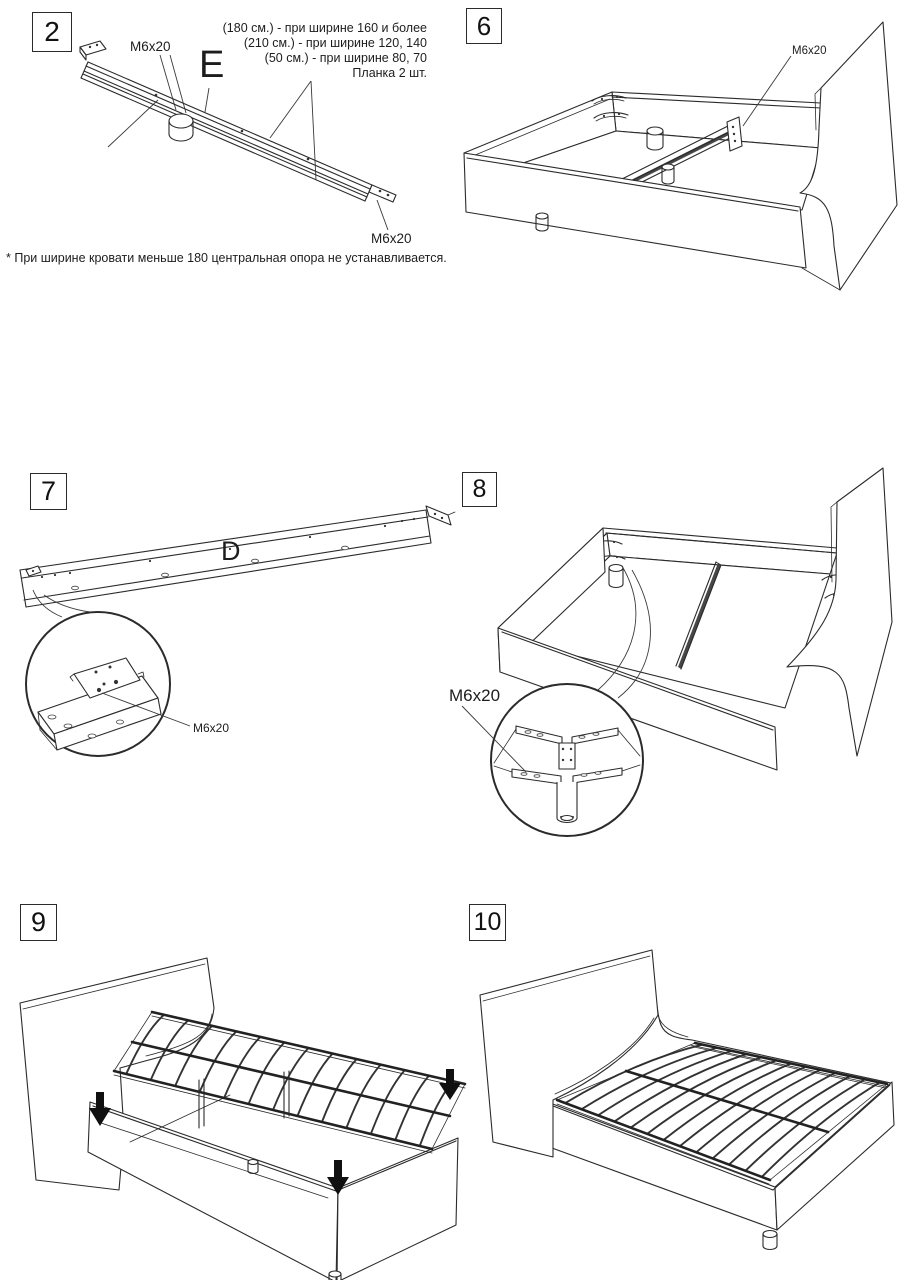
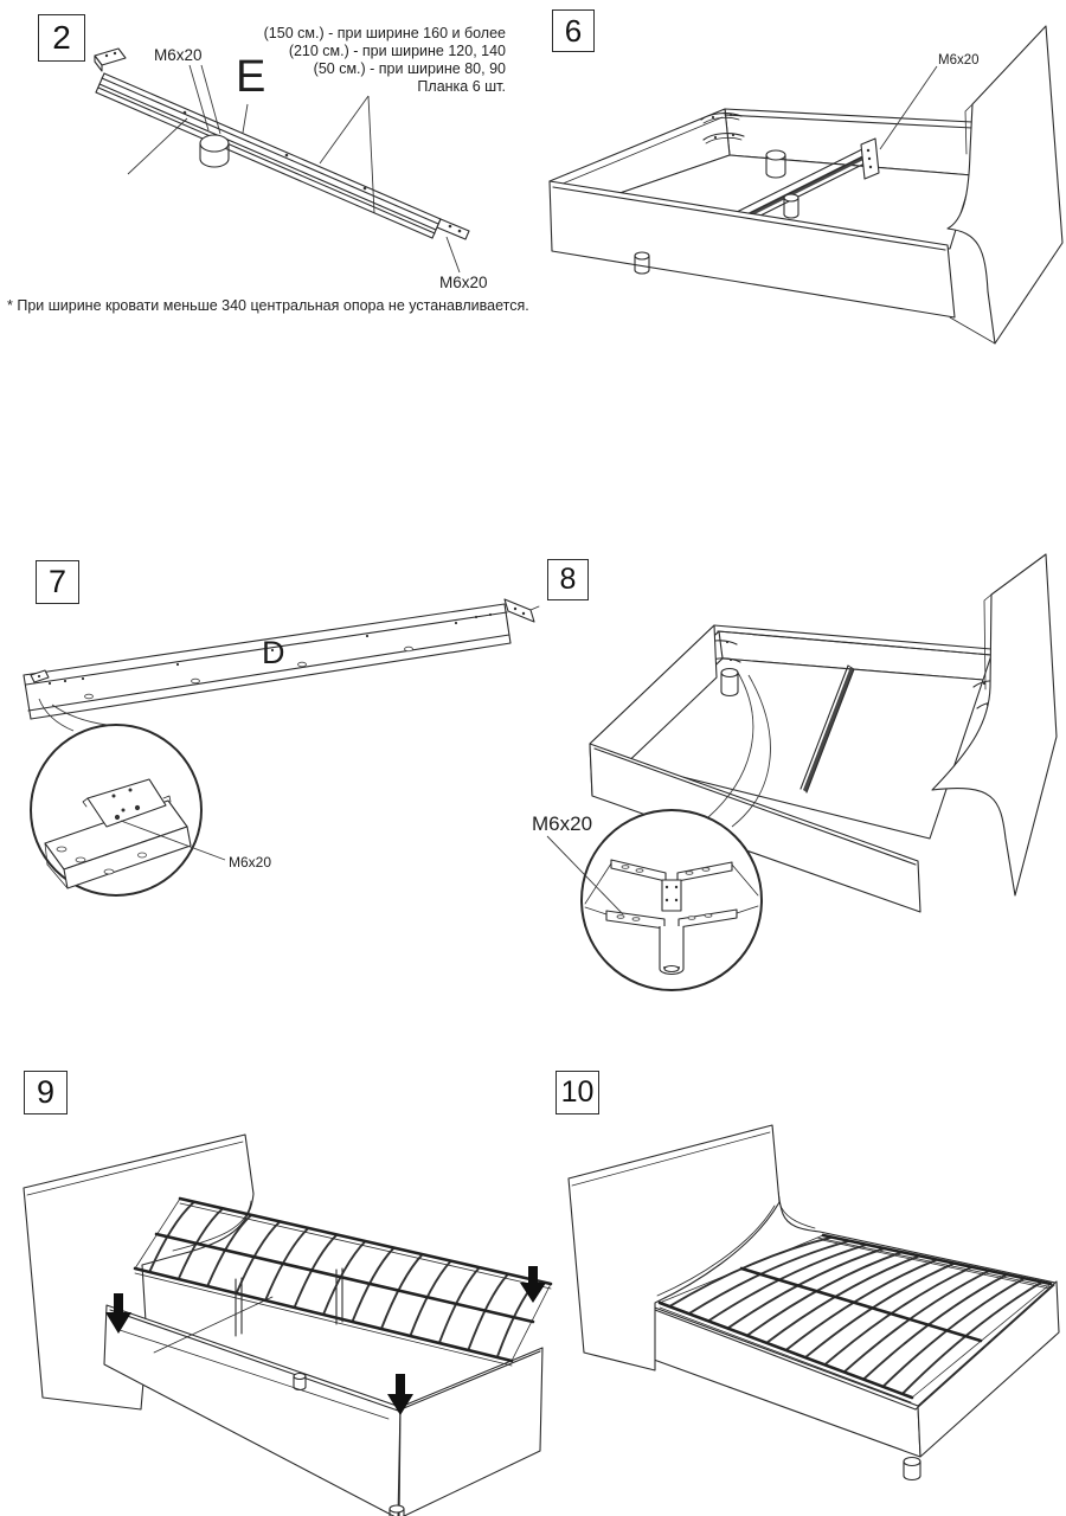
  2
  M6x20
  E
- (180 см.) - при ширине 160 и более
+ (150 см.) - при ширине 160 и более
  (210 см.) - при ширине 120, 140
- (50 см.) - при ширине 80, 70
+ (50 см.) - при ширине 80, 90
- Планка 2 шт.
+ Планка 6 шт.
  M6x20
- * При ширине кровати меньше 180 центральная опора не устанавливается.
+ * При ширине кровати меньше 340 центральная опора не устанавливается.
  6
  M6x20
  7
  D
  M6x20
  8
  M6x20
  9
  10
